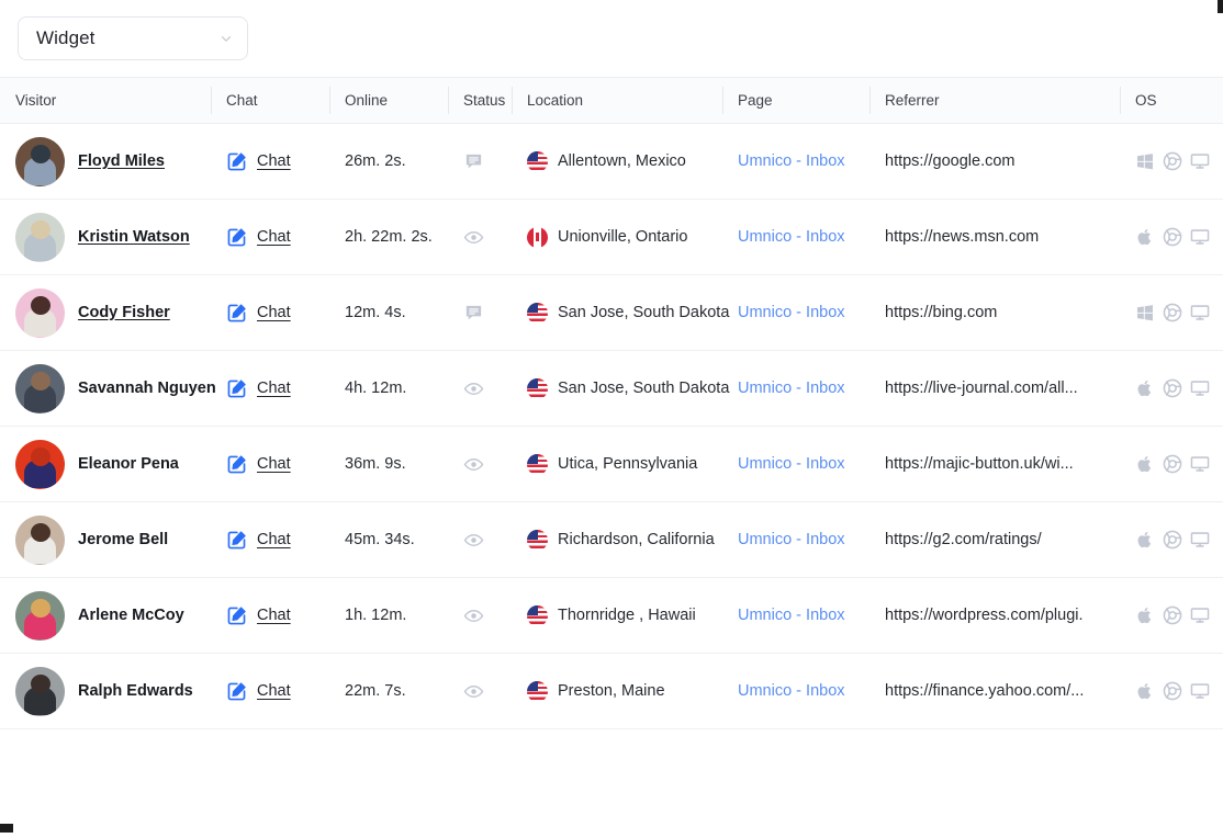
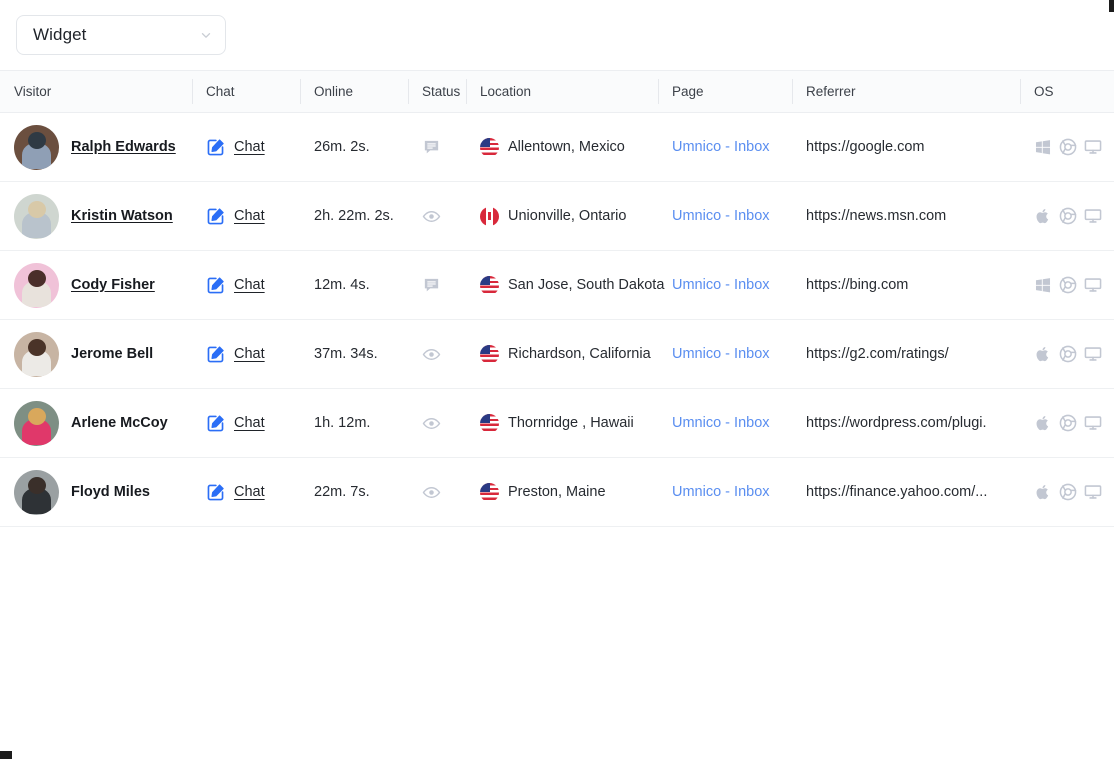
  Widget
  Visitor	Chat	Online	Status	Location	Page	Referrer	OS
- Floyd Miles	Chat	26m. 2s.		Allentown, Mexico	Umnico - Inbox	https://google.com
+ Ralph Edwards	Chat	26m. 2s.		Allentown, Mexico	Umnico - Inbox	https://google.com
  Kristin Watson	Chat	2h. 22m. 2s.		Unionville, Ontario	Umnico - Inbox	https://news.msn.com
  Cody Fisher	Chat	12m. 4s.		San Jose, South Dakota	Umnico - Inbox	https://bing.com
- Savannah Nguyen	Chat	4h. 12m.		San Jose, South Dakota	Umnico - Inbox	https://live-journal.com/all...
- Eleanor Pena	Chat	36m. 9s.		Utica, Pennsylvania	Umnico - Inbox	https://majic-button.uk/wi...
- Jerome Bell	Chat	45m. 34s.		Richardson, California	Umnico - Inbox	https://g2.com/ratings/
+ Jerome Bell	Chat	37m. 34s.		Richardson, California	Umnico - Inbox	https://g2.com/ratings/
  Arlene McCoy	Chat	1h. 12m.		Thornridge , Hawaii	Umnico - Inbox	https://wordpress.com/plugi.
- Ralph Edwards	Chat	22m. 7s.		Preston, Maine	Umnico - Inbox	https://finance.yahoo.com/...
+ Floyd Miles	Chat	22m. 7s.		Preston, Maine	Umnico - Inbox	https://finance.yahoo.com/...
